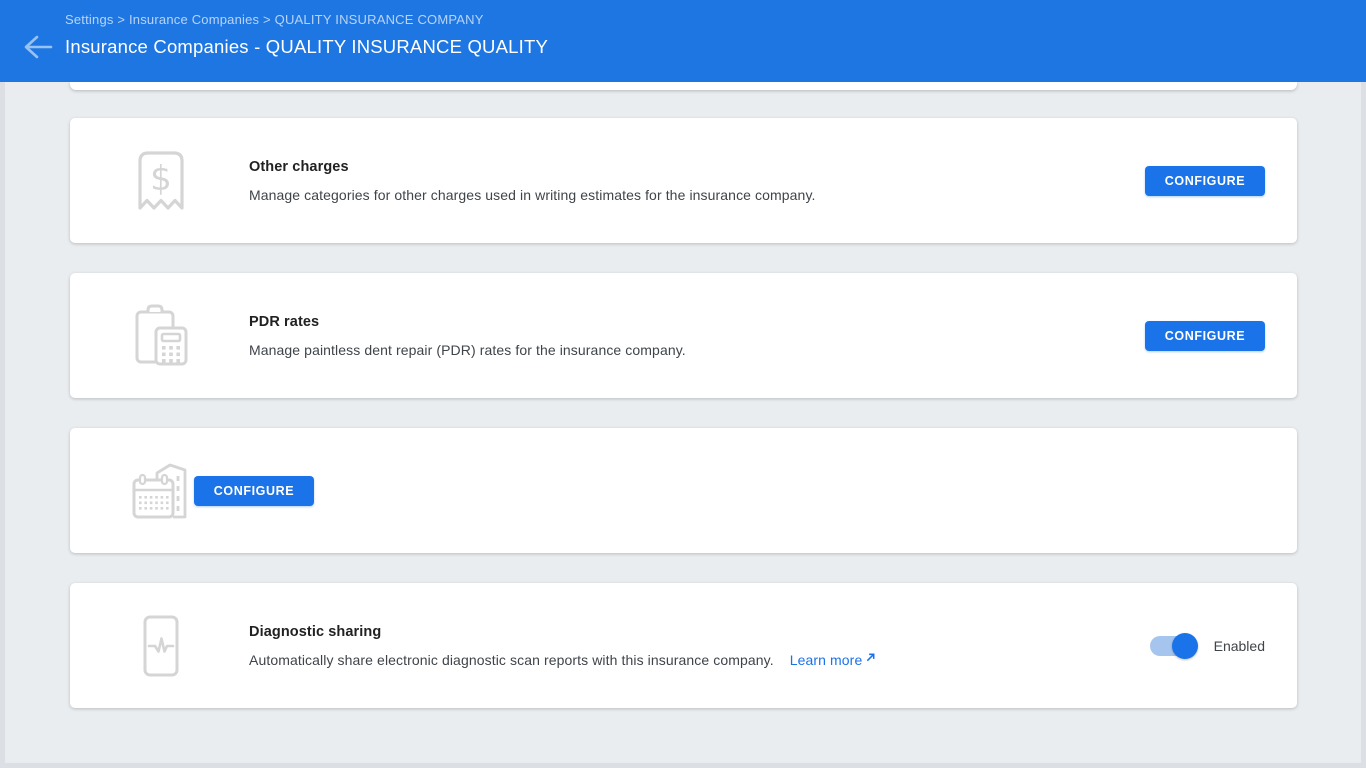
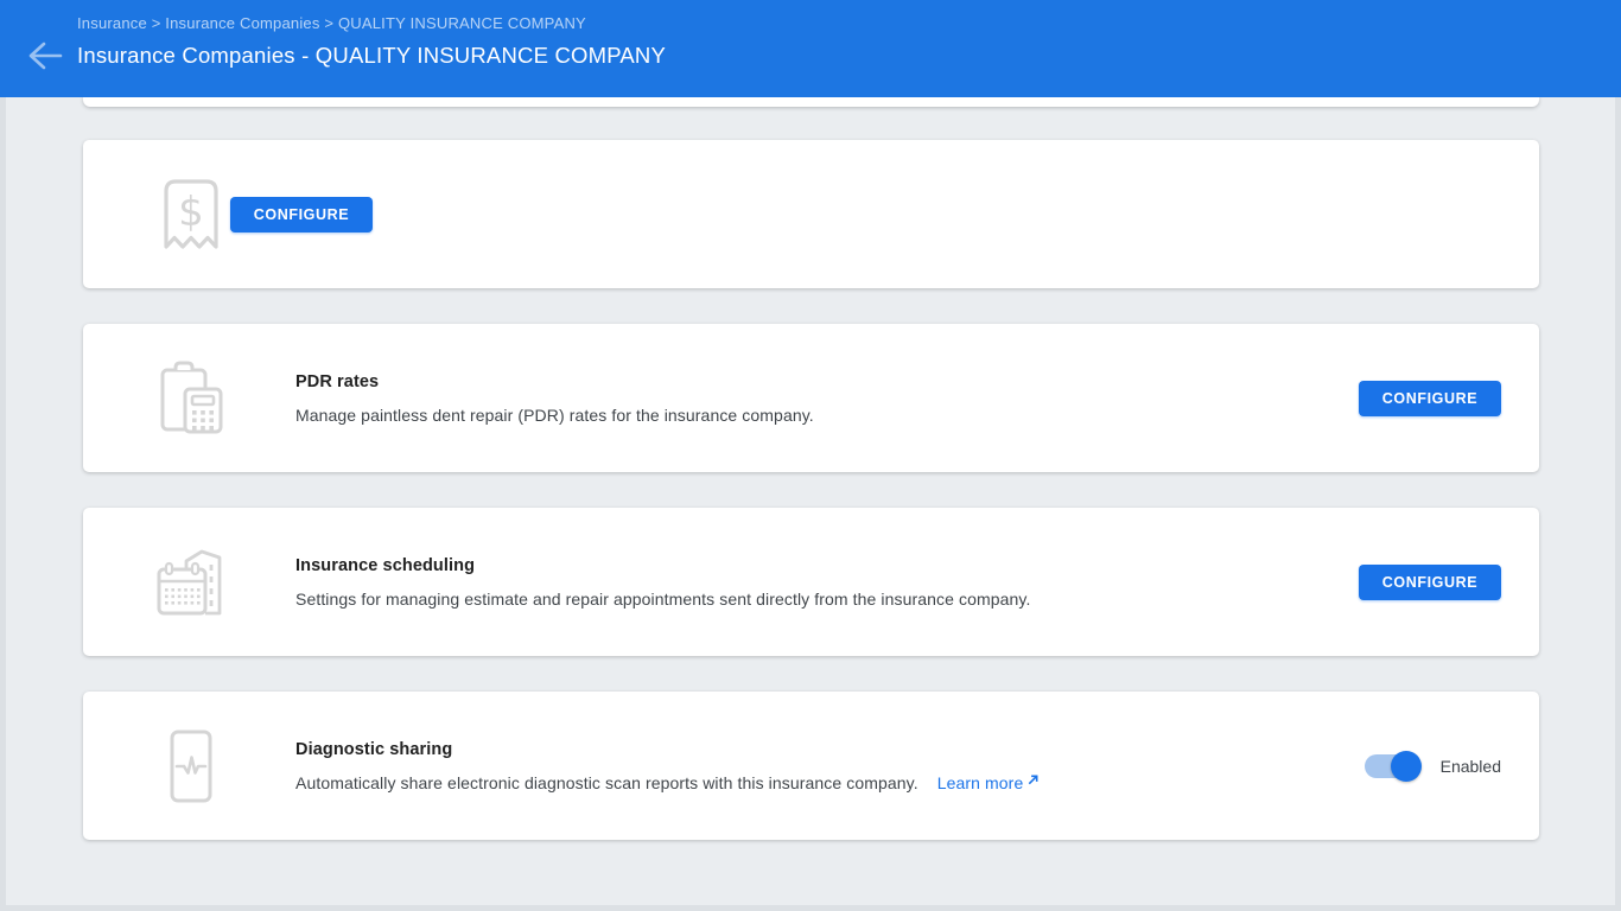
- Settings > Insurance Companies > QUALITY INSURANCE COMPANY
+ Insurance > Insurance Companies > QUALITY INSURANCE COMPANY
- Insurance Companies - QUALITY INSURANCE QUALITY
+ Insurance Companies - QUALITY INSURANCE COMPANY
  $
- Other charges
- Manage categories for other charges used in writing estimates for the insurance company.
  CONFIGURE
  PDR rates
  Manage paintless dent repair (PDR) rates for the insurance company.
  CONFIGURE
+ Insurance scheduling
+ Settings for managing estimate and repair appointments sent directly from the insurance company.
  CONFIGURE
  Diagnostic sharing
  Automatically share electronic diagnostic scan reports with this insurance company. Learn more
  Enabled
